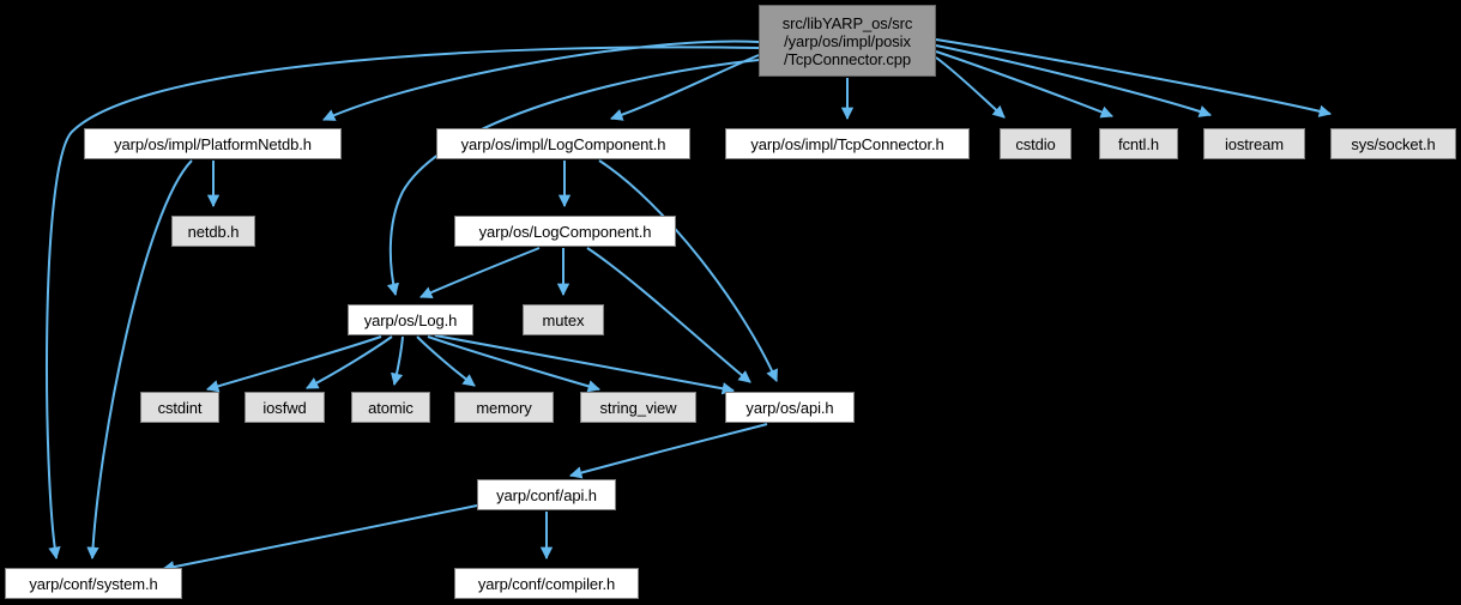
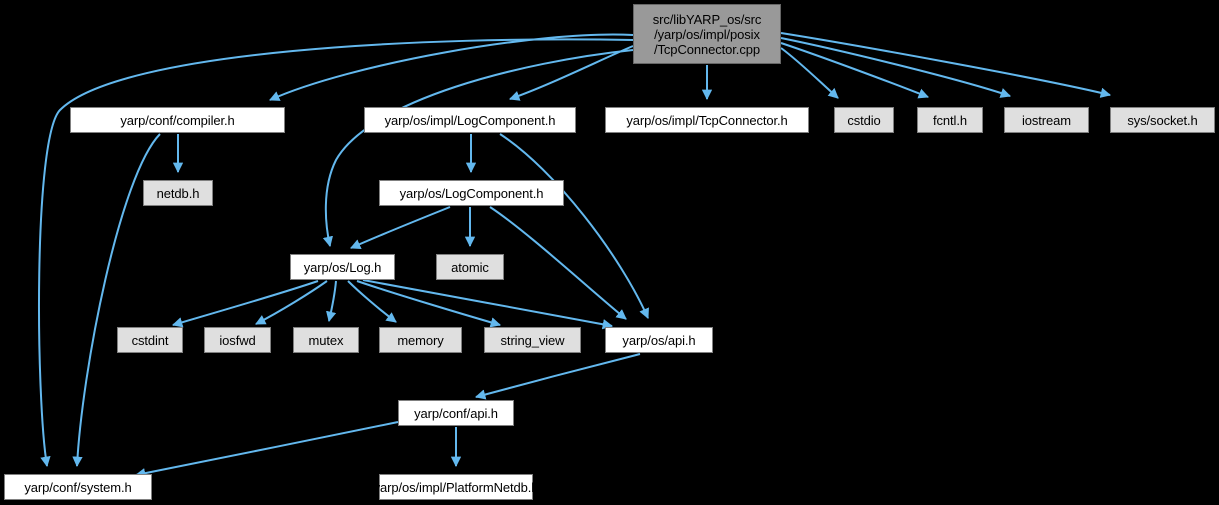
  src/libYARP_os/src
  /yarp/os/impl/posix
  /TcpConnector.cpp
- yarp/os/impl/PlatformNetdb.h
+ yarp/conf/compiler.h
  yarp/os/impl/LogComponent.h
  yarp/os/impl/TcpConnector.h
  cstdio
  fcntl.h
  iostream
  sys/socket.h
  netdb.h
  yarp/os/LogComponent.h
  yarp/os/Log.h
- mutex
+ atomic
  cstdint
  iosfwd
- atomic
+ mutex
  memory
  string_view
  yarp/os/api.h
  yarp/conf/api.h
  yarp/conf/system.h
- yarp/conf/compiler.h
+ yarp/os/impl/PlatformNetdb.h
